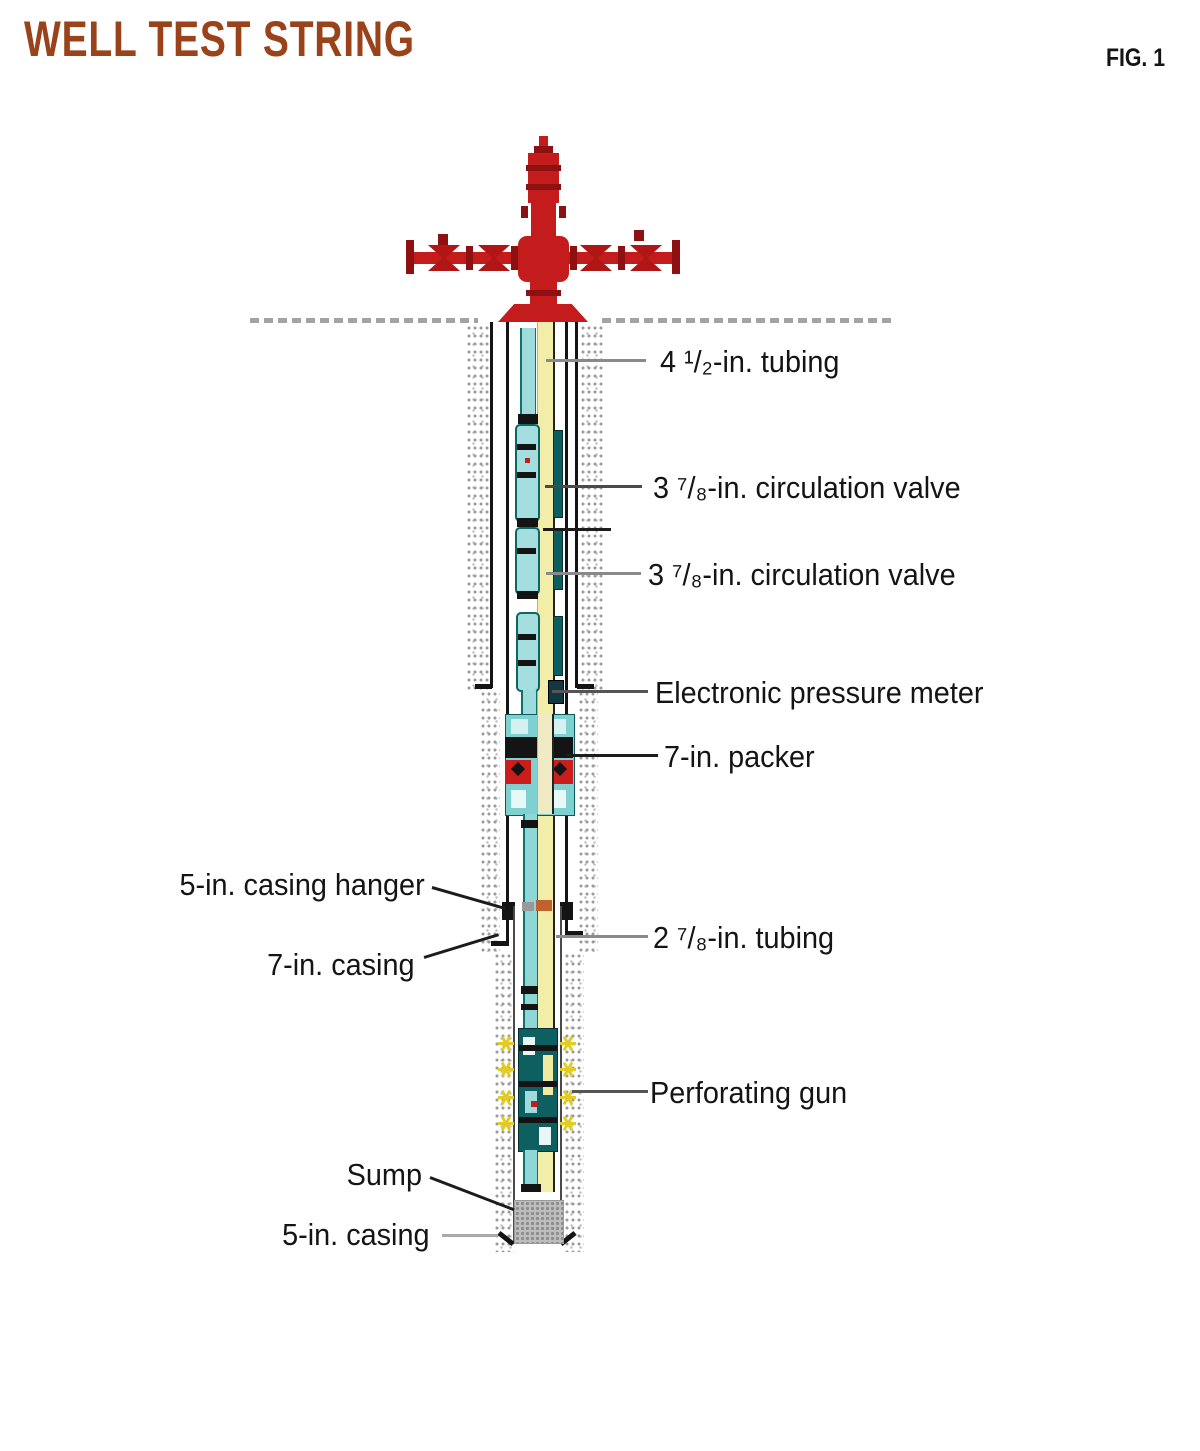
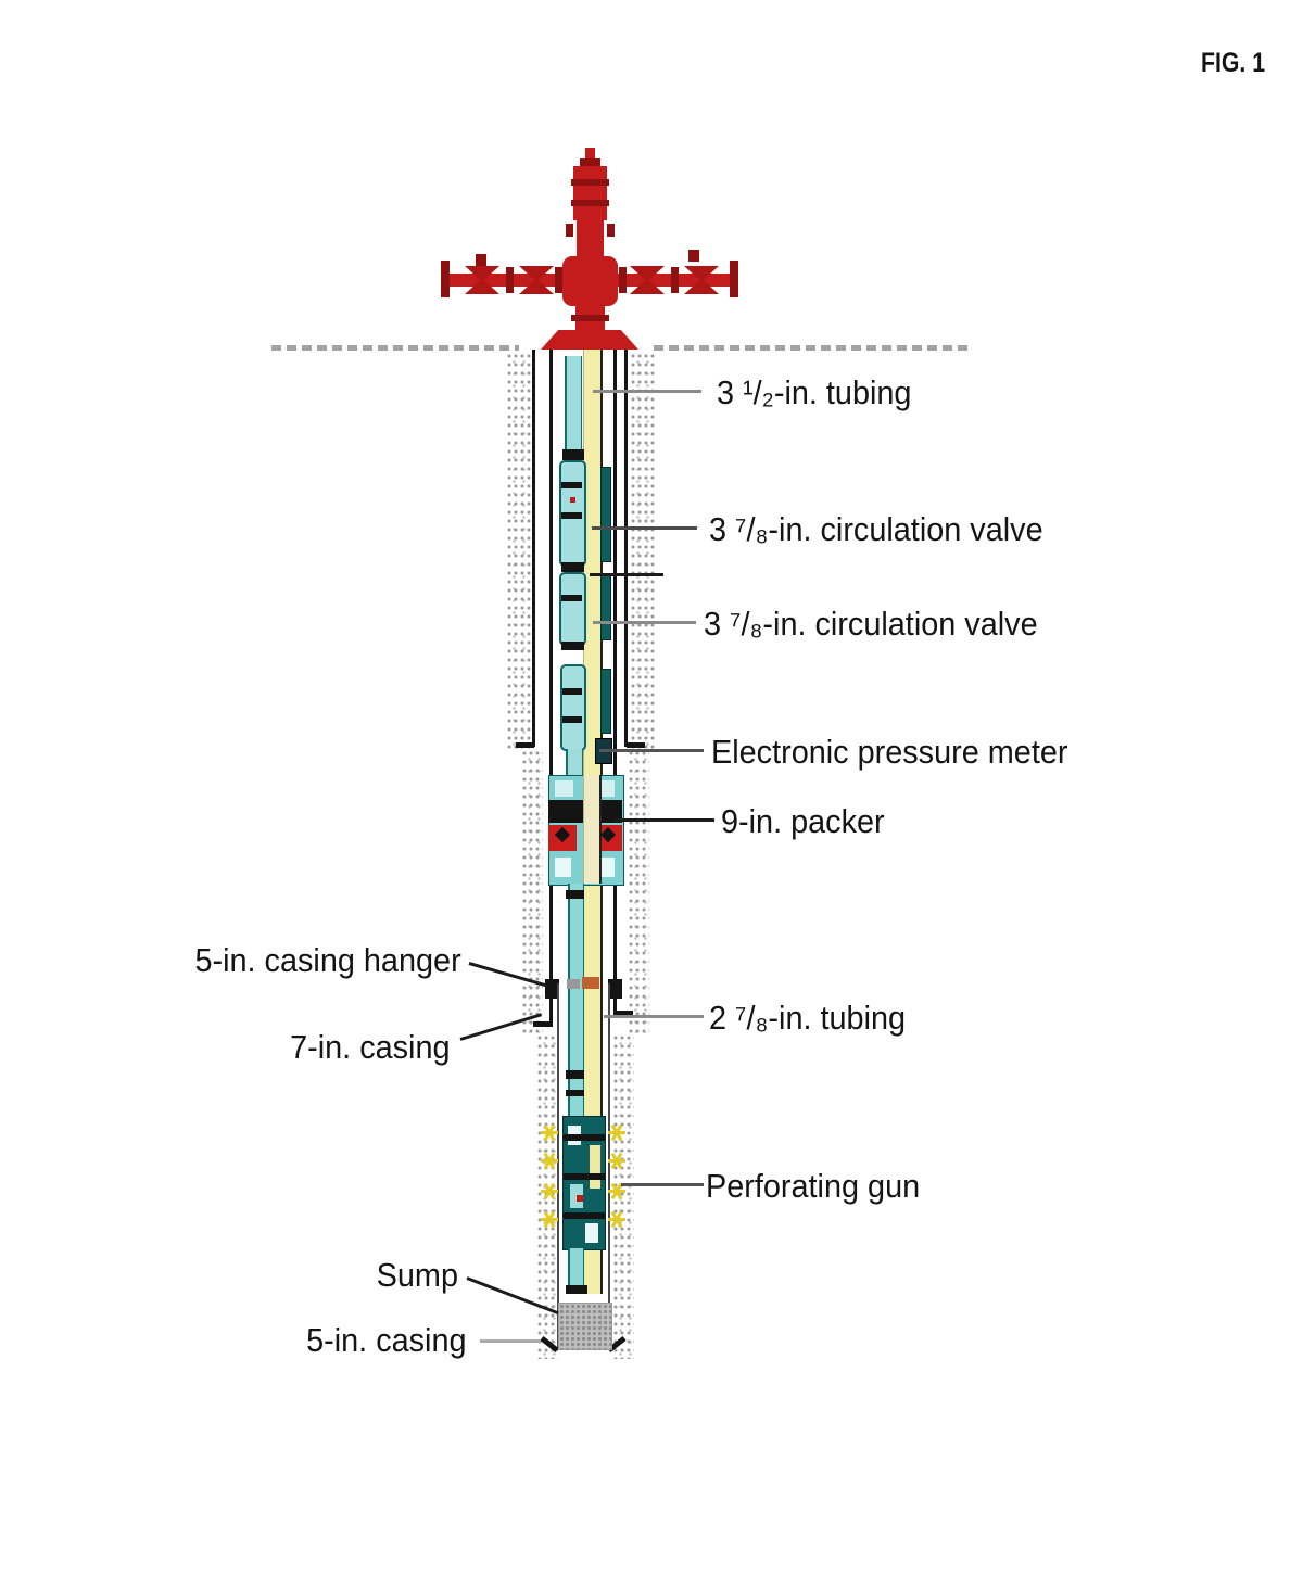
- WELL TEST STRING
  FIG. 1
- 4 ¹/₂-in. tubing
+ 3 ¹/₂-in. tubing
  3 ⁷/₈-in. circulation valve
  3 ⁷/₈-in. circulation valve
  Electronic pressure meter
- 7-in. packer
+ 9-in. packer
  5-in. casing hanger
  7-in. casing
  2 ⁷/₈-in. tubing
  Perforating gun
  Sump
  5-in. casing
